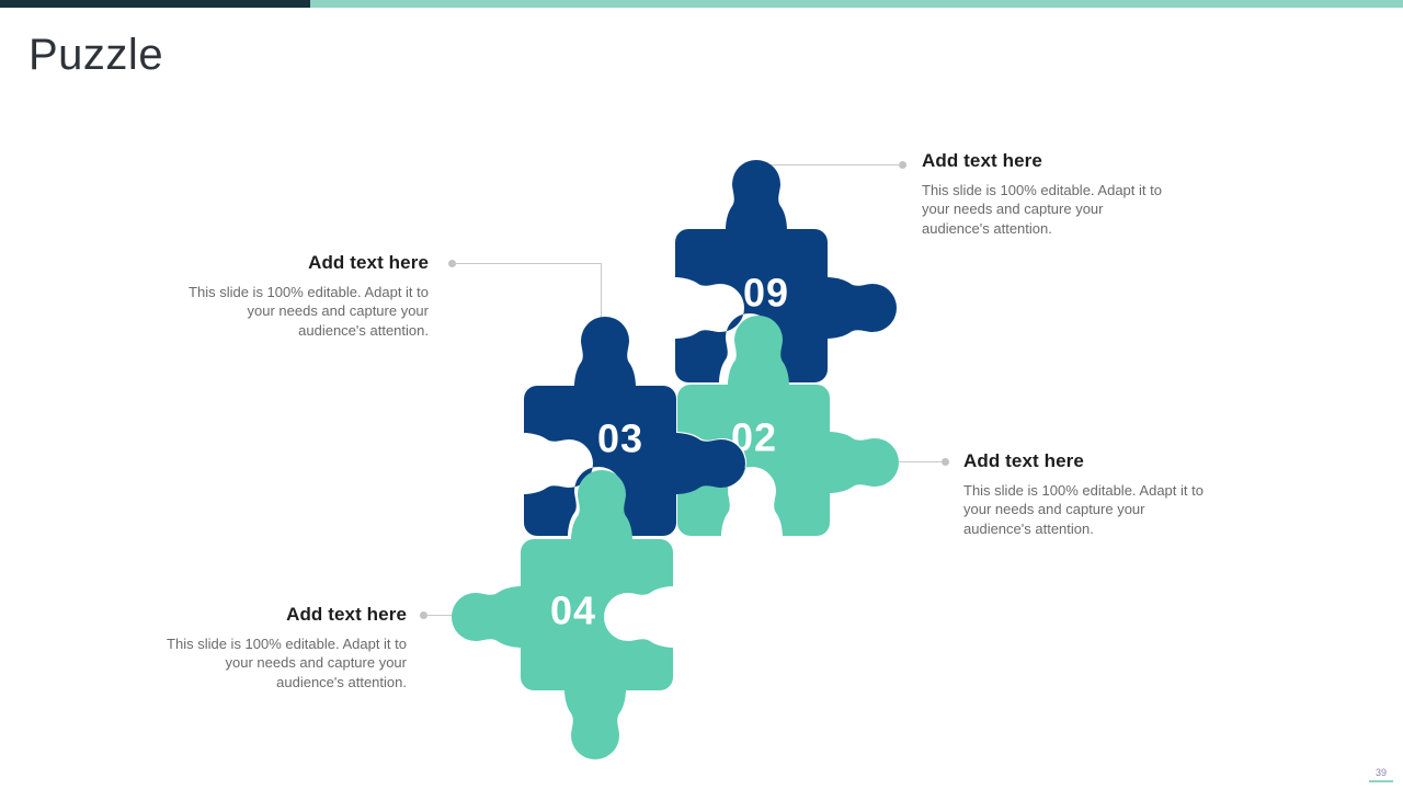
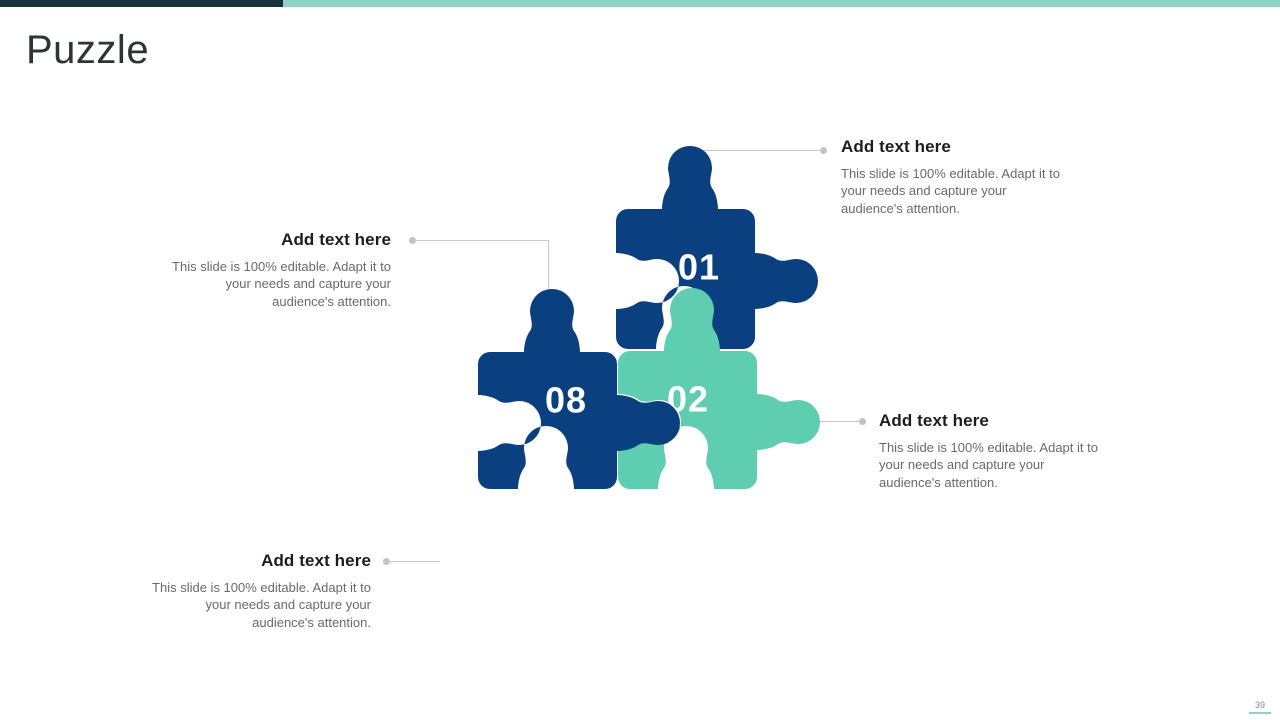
  Puzzle
- 09
+ 01
  02
- 03
+ 08
- 04
  Add text here
  This slide is 100% editable. Adapt it to your needs and capture your audience's attention.
  Add text here
  This slide is 100% editable. Adapt it to your needs and capture your audience's attention.
  Add text here
  This slide is 100% editable. Adapt it to your needs and capture your audience's attention.
  Add text here
  This slide is 100% editable. Adapt it to your needs and capture your audience's attention.
  39
